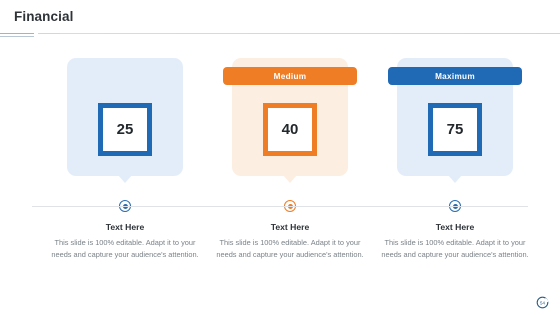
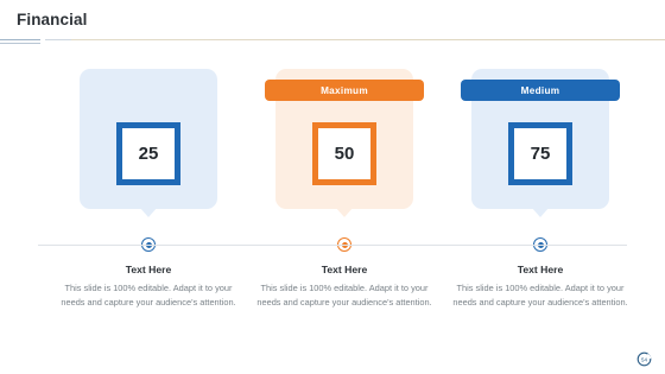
  Financial
  25
  Text Here
  This slide is 100% editable. Adapt it to your needs and capture your audience's attention.
- Medium
+ Maximum
- 40
+ 50
  Text Here
  This slide is 100% editable. Adapt it to your needs and capture your audience's attention.
- Maximum
+ Medium
  75
  Text Here
  This slide is 100% editable. Adapt it to your needs and capture your audience's attention.
